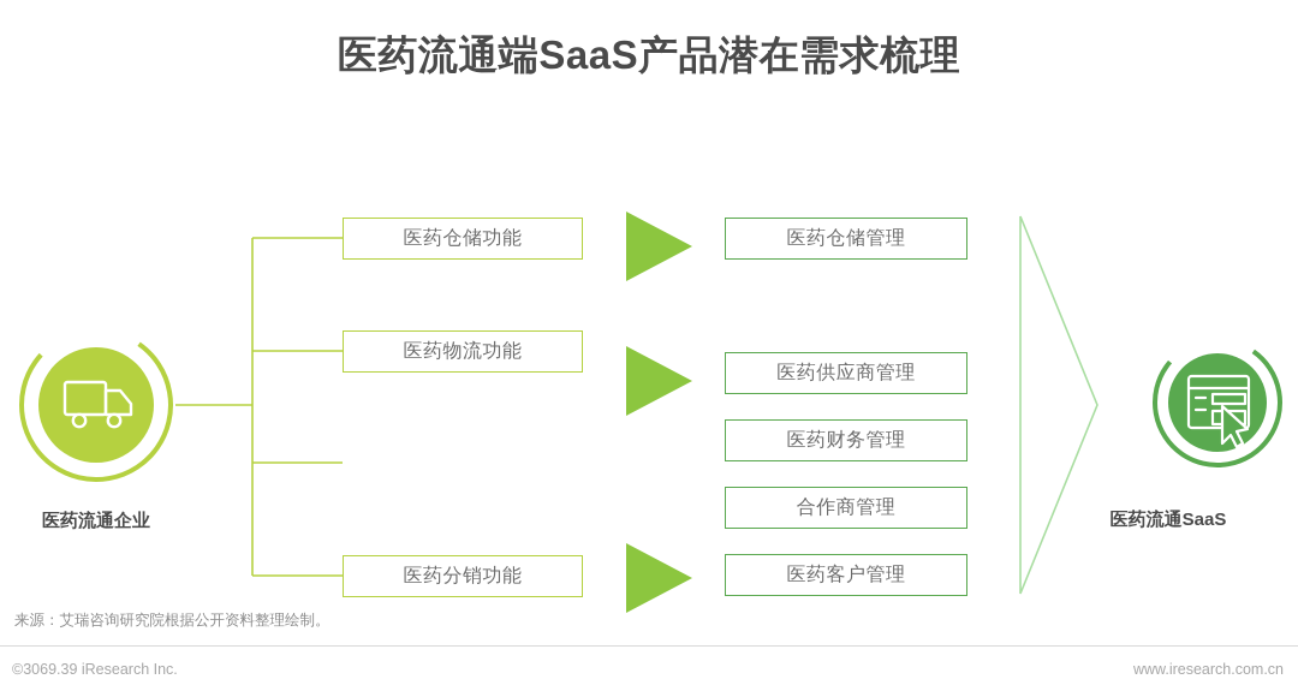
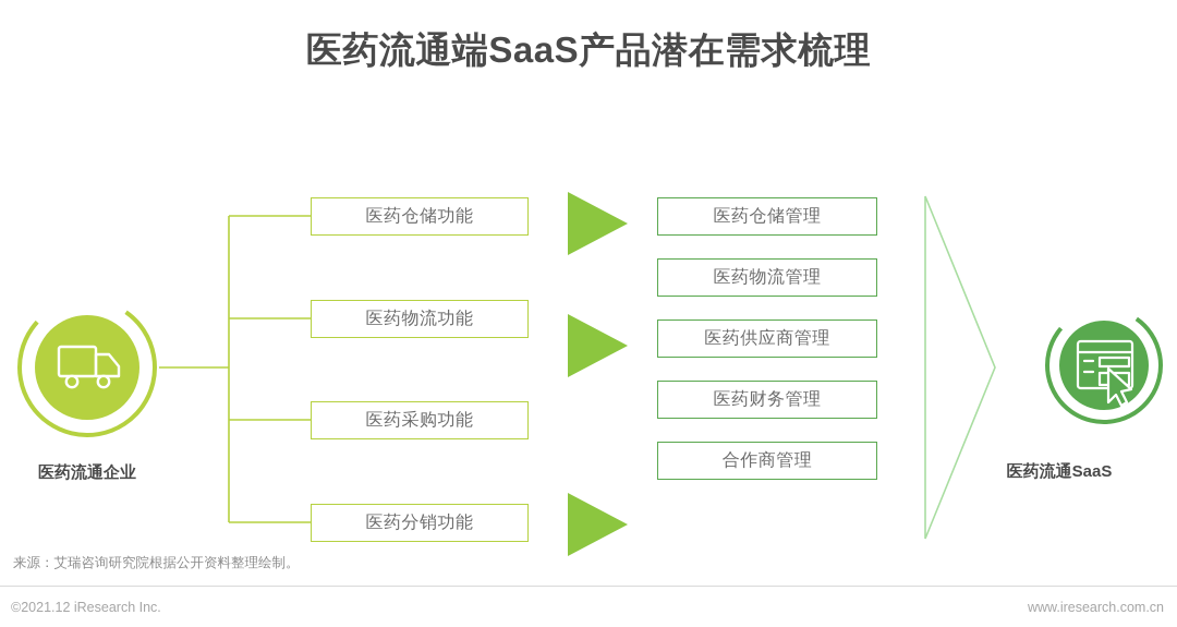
  医药流通端SaaS产品潜在需求梳理
  医药流通企业
  医药流通SaaS
  医药仓储功能
  医药物流功能
+ 医药采购功能
  医药分销功能
  医药仓储管理
+ 医药物流管理
  医药供应商管理
  医药财务管理
  合作商管理
- 医药客户管理
  来源：艾瑞咨询研究院根据公开资料整理绘制。
- ©3069.39 iResearch Inc.
+ ©2021.12 iResearch Inc.
  www.iresearch.com.cn
